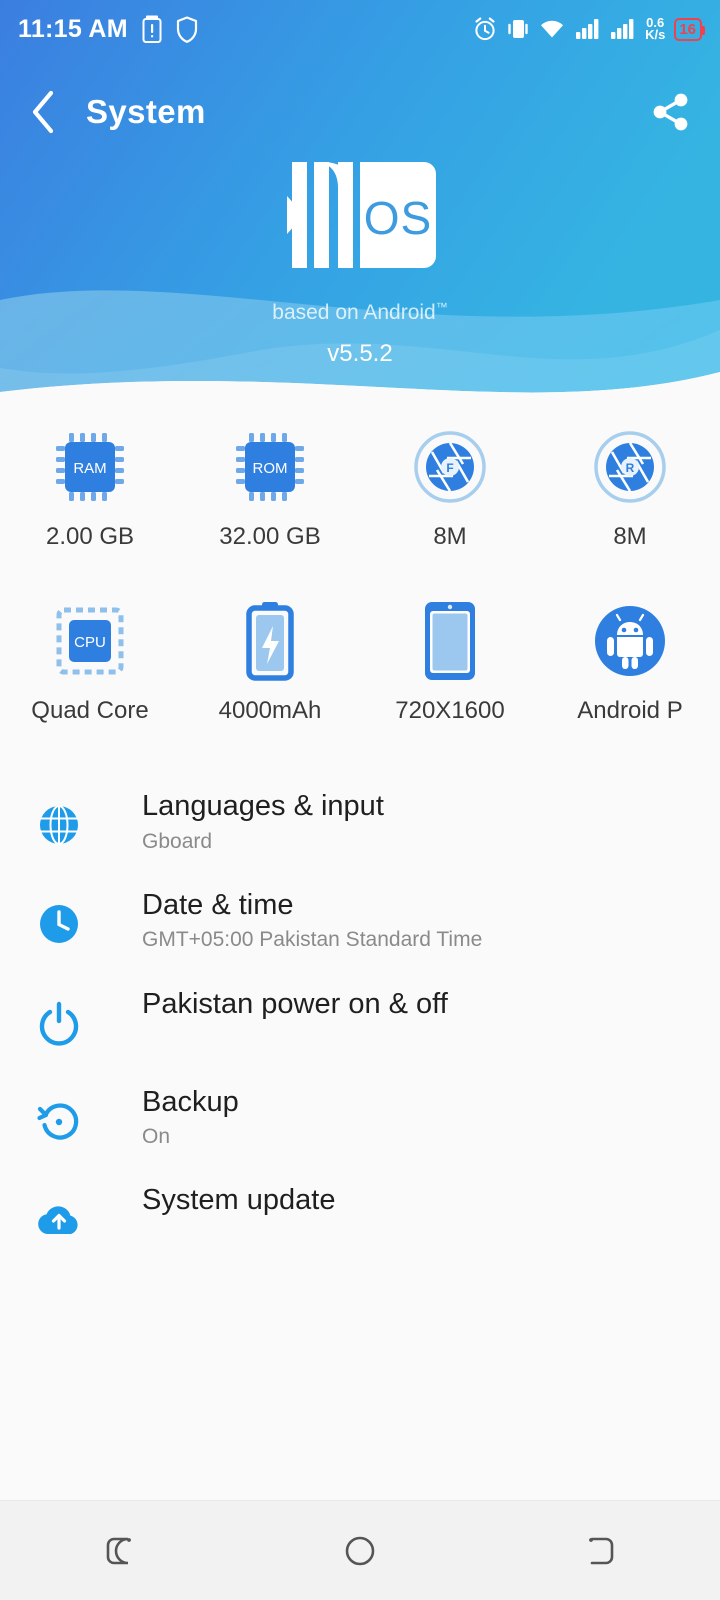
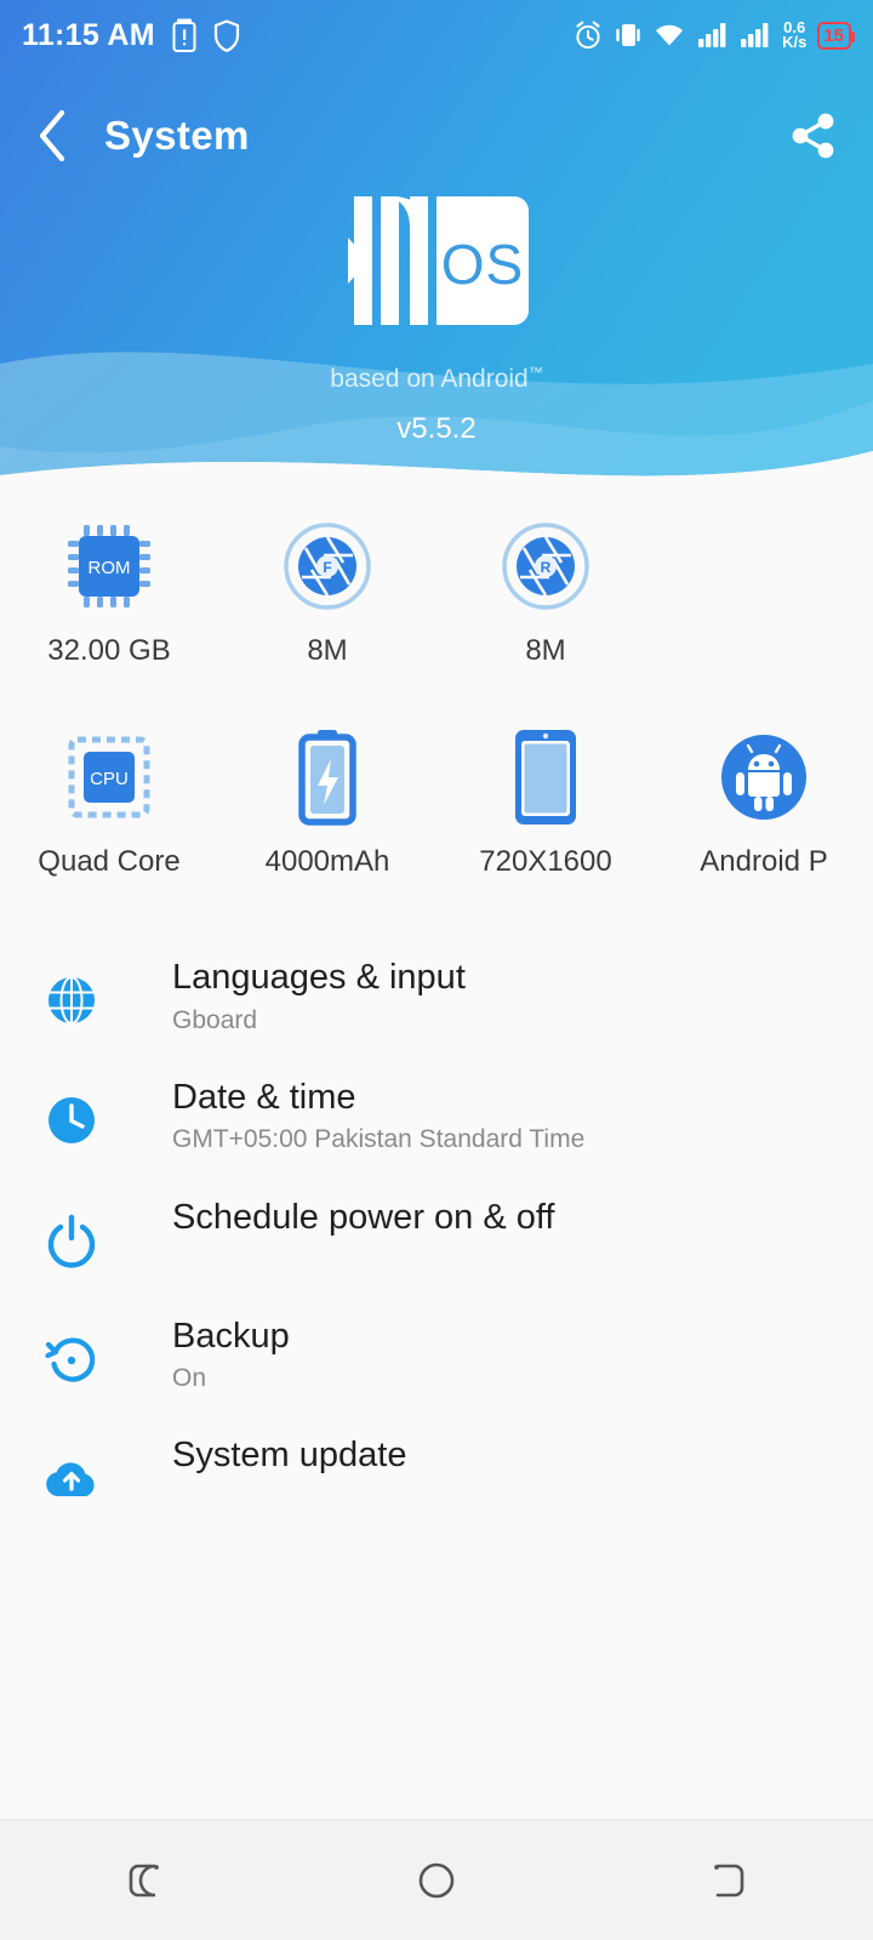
  11:15 AM
  0.6
  K/s
- 16
+ 15
  System
  OS
  based on Android™
  v5.5.2
- RAM
- 2.00 GB
  ROM
  32.00 GB
  F
  8M
  R
  8M
  CPU
  Quad Core
  4000mAh
  720X1600
  Android P
  Languages & input
  Gboard
  Date & time
  GMT+05:00 Pakistan Standard Time
- Pakistan power on & off
+ Schedule power on & off
  Backup
  On
  System update
